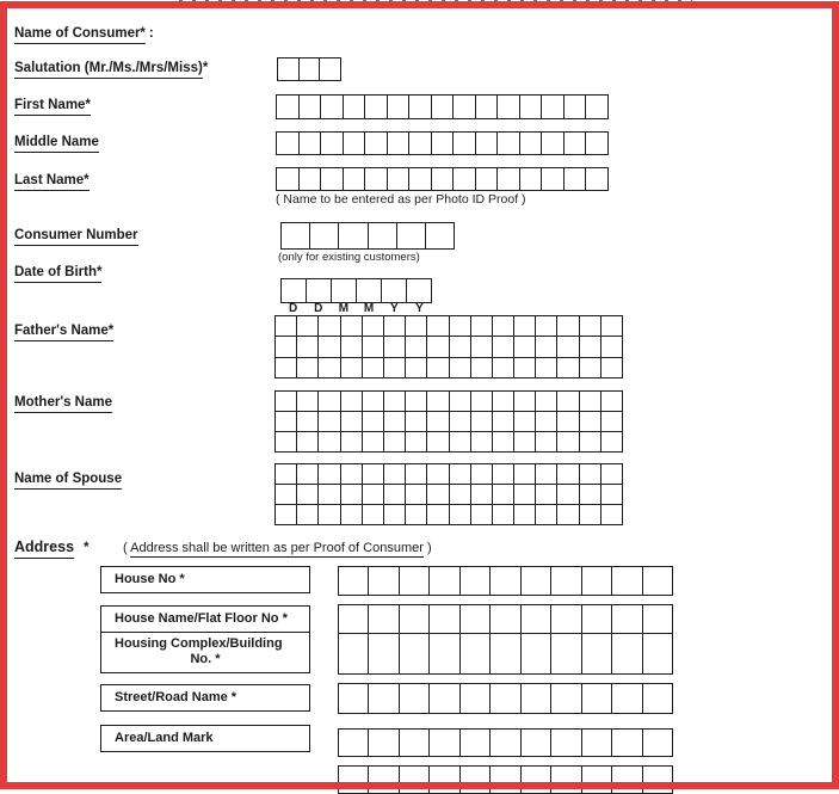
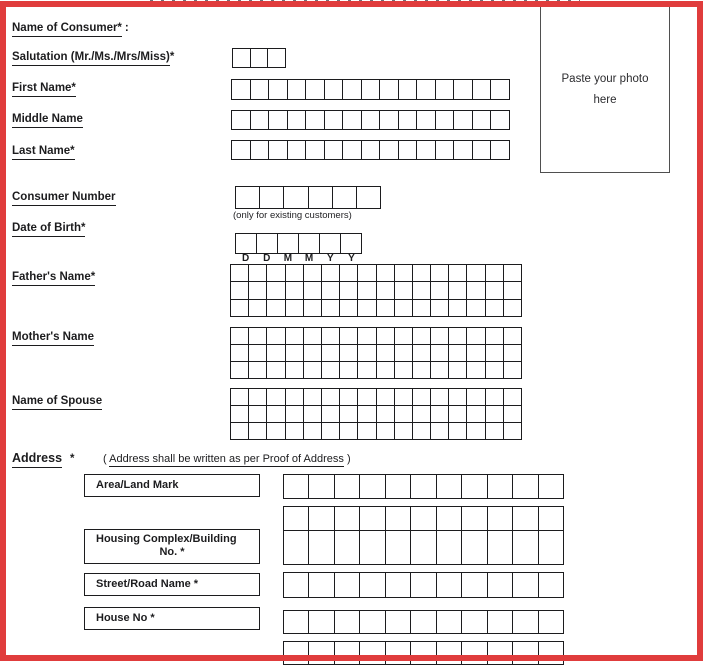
  Name of Consumer* :
  Salutation (Mr./Ms./Mrs/Miss)*
  First Name*
  Middle Name
  Last Name*
  Consumer Number
  Date of Birth*
  Father's Name*
  Mother's Name
  Name of Spouse
- ( Name to be entered as per Photo ID Proof )
  (only for existing customers)
  D
  D
  M
  M
  Y
  Y
+ Paste your photo
+ here
  Address *
- ( Address shall be written as per Proof of Consumer )
+ ( Address shall be written as per Proof of Address )
- House No *
+ Area/Land Mark
- House Name/Flat Floor No *
  Housing Complex/Building
  No. *
  Street/Road Name *
- Area/Land Mark
+ House No *
